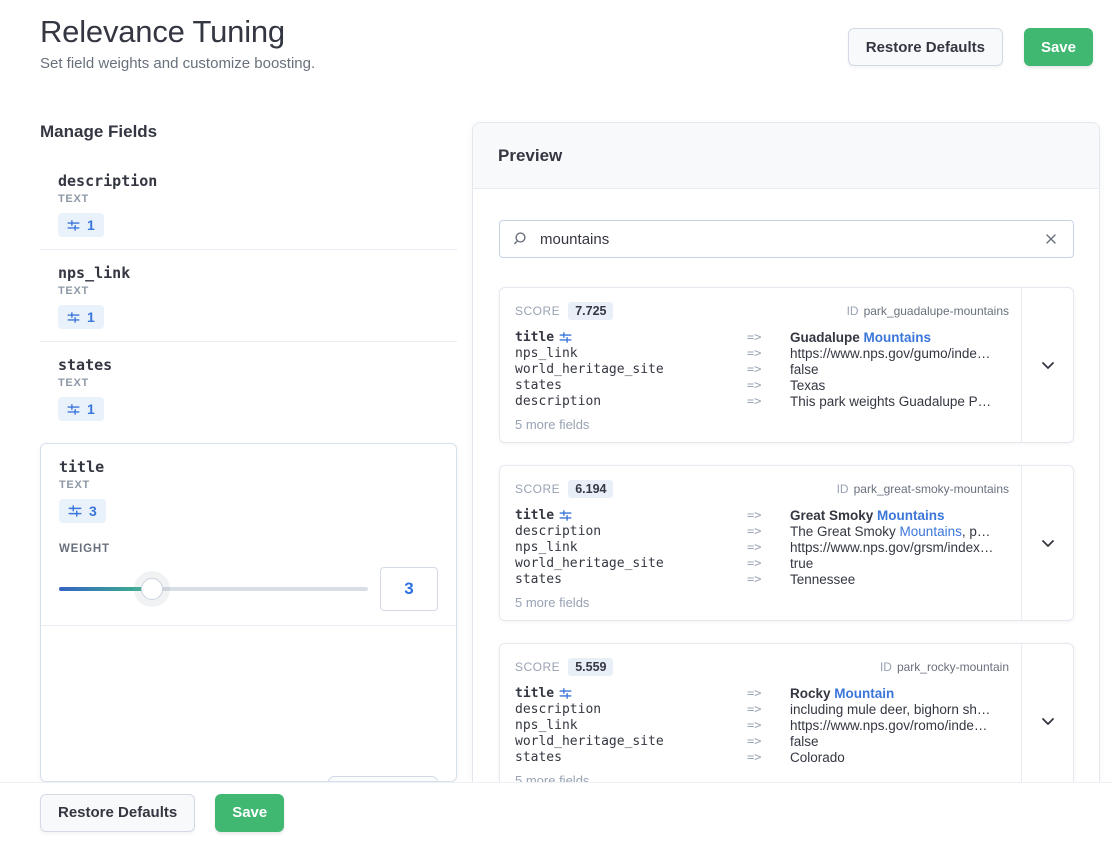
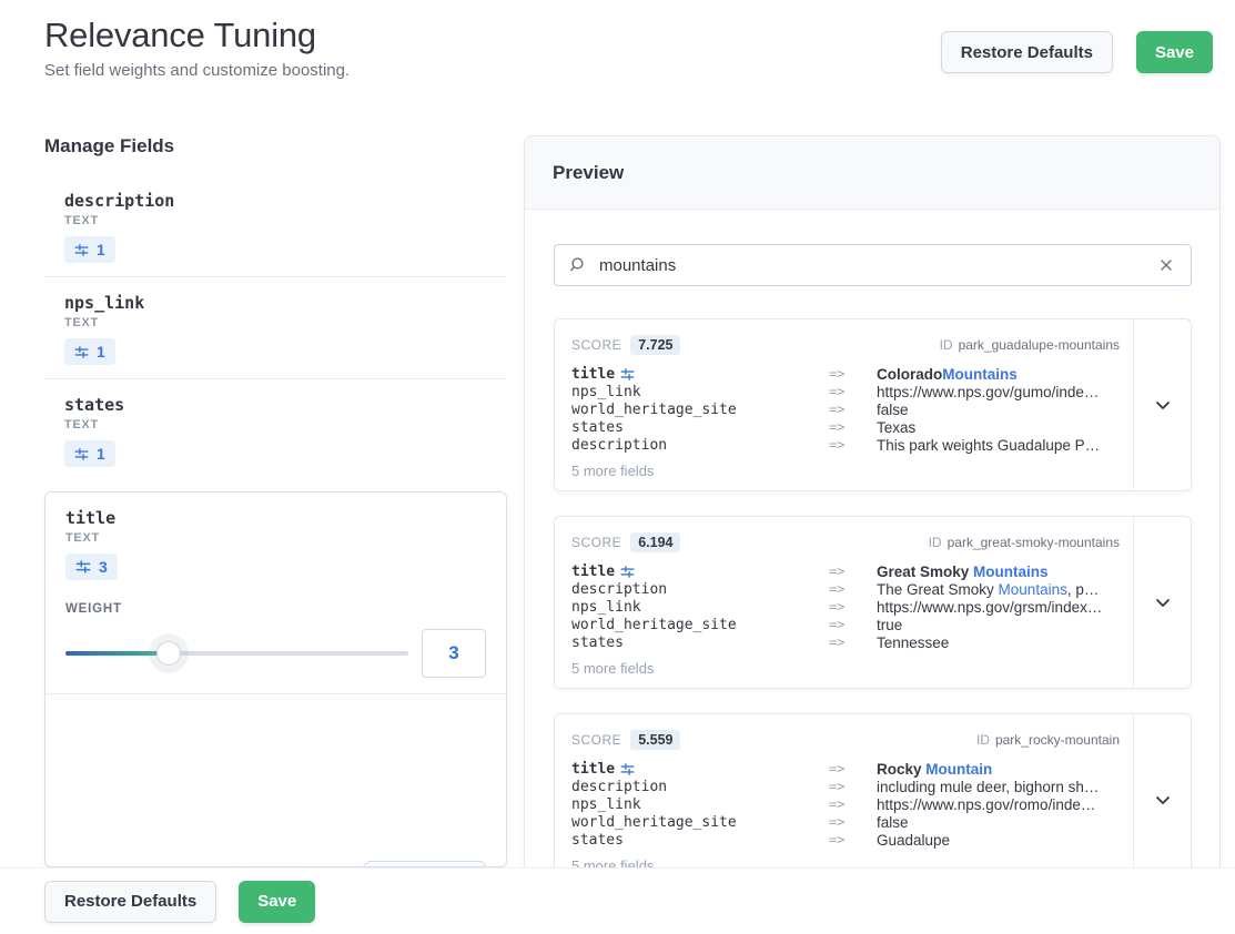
  Relevance Tuning
  Set field weights and customize boosting.
  Restore Defaults
  Save
  Manage Fields
  description
  TEXT
  1
  nps_link
  TEXT
  1
  states
  TEXT
  1
  title
  TEXT
  3
  WEIGHT
  3
  Preview
  mountains
  SCORE
  7.725
  ID
  park_guadalupe-mountains
  title
  =>
- Guadalupe Mountains
+ ColoradoMountains
  nps_link
  =>
  https://www.nps.gov/gumo/inde…
  world_heritage_site
  =>
  false
  states
  =>
  Texas
  description
  =>
  This park weights Guadalupe P…
  5 more fields
  SCORE
  6.194
  ID
  park_great-smoky-mountains
  title
  =>
  Great Smoky Mountains
  description
  =>
  The Great Smoky Mountains, p…
  nps_link
  =>
  https://www.nps.gov/grsm/index…
  world_heritage_site
  =>
  true
  states
  =>
  Tennessee
  5 more fields
  SCORE
  5.559
  ID
  park_rocky-mountain
  title
  =>
  Rocky Mountain
  description
  =>
  including mule deer, bighorn sh…
  nps_link
  =>
  https://www.nps.gov/romo/inde…
  world_heritage_site
  =>
  false
  states
  =>
- Colorado
+ Guadalupe
  5 more fields
  Restore Defaults
  Save
